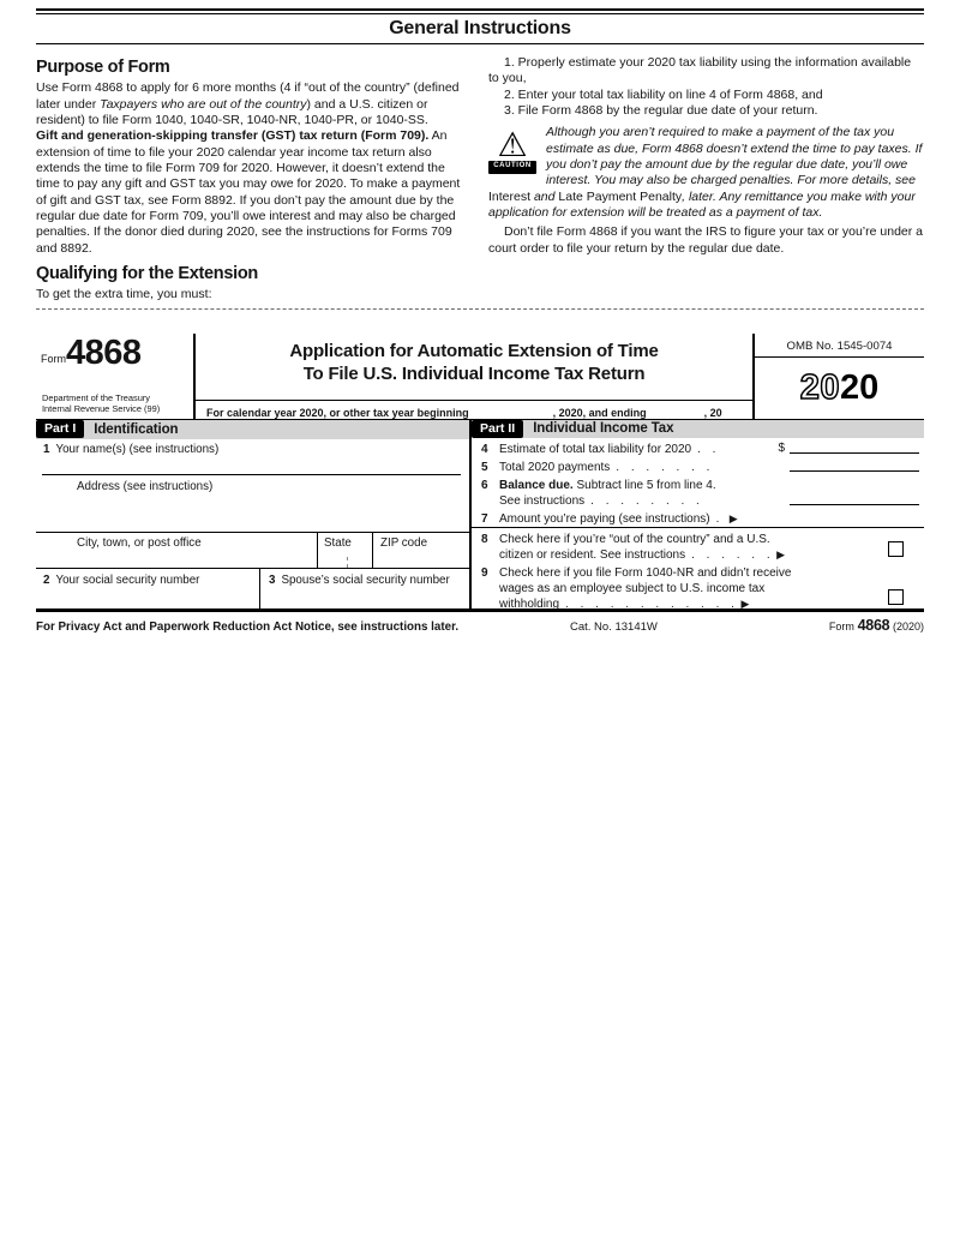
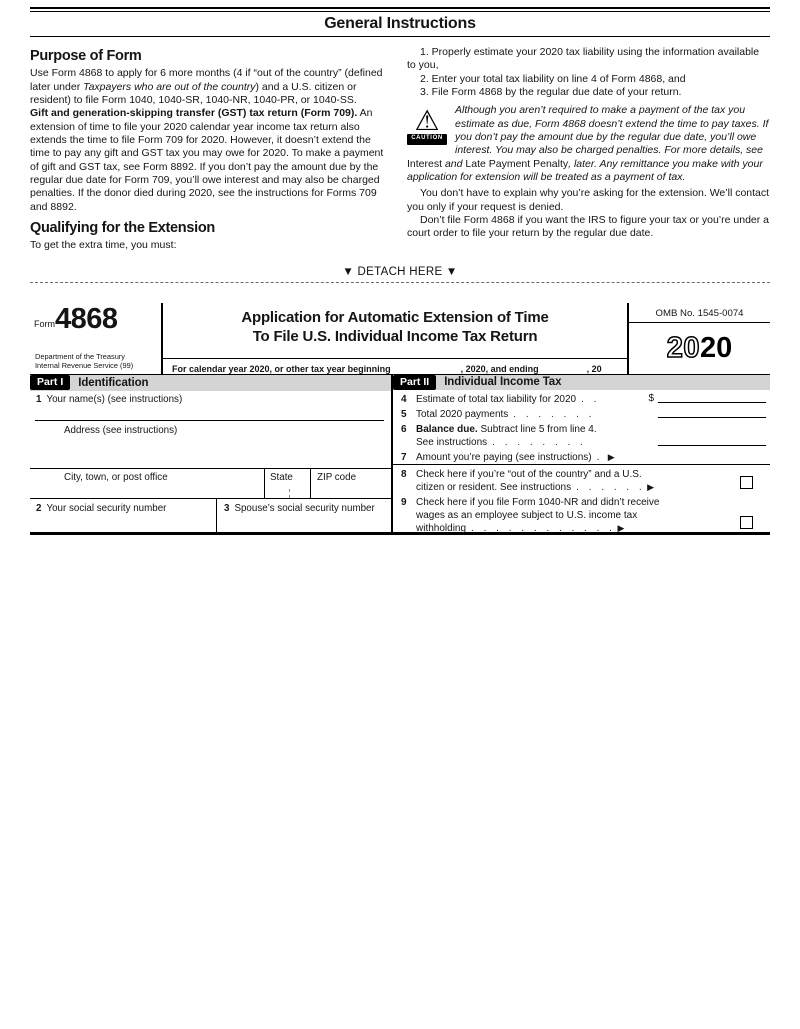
  General Instructions
  Purpose of Form
  Use Form 4868 to apply for 6 more months (4 if “out of the country” (defined later under Taxpayers who are out of the country) and a U.S. citizen or resident) to file Form 1040, 1040-SR, 1040-NR, 1040-PR, or 1040-SS.
  Gift and generation-skipping transfer (GST) tax return (Form 709). An extension of time to file your 2020 calendar year income tax return also extends the time to file Form 709 for 2020. However, it doesn’t extend the time to pay any gift and GST tax you may owe for 2020. To make a payment of gift and GST tax, see Form 8892. If you don’t pay the amount due by the regular due date for Form 709, you’ll owe interest and may also be charged penalties. If the donor died during 2020, see the instructions for Forms 709 and 8892.
  Qualifying for the Extension
  To get the extra time, you must:
  1. Properly estimate your 2020 tax liability using the information available to you,
  2. Enter your total tax liability on line 4 of Form 4868, and
  3. File Form 4868 by the regular due date of your return.
  ⚠
  Although you aren’t required to make a payment of the tax you estimate as due, Form 4868 doesn’t extend the time to pay taxes. If you don’t pay the amount due by the regular due date, you’ll owe interest. You may also be charged penalties. For more details, see Interest and Late Payment Penalty, later. Any remittance you make with your application for extension will be treated as a payment of tax.
+ You don’t have to explain why you’re asking for the extension. We’ll contact you only if your request is denied.
  Don’t file Form 4868 if you want the IRS to figure your tax or you’re under a court order to file your return by the regular due date.
+ ▼ DETACH HERE ▼
  Form
  4868
  Department of the Treasury
  Internal Revenue Service (99)
  Application for Automatic Extension of Time
  To File U.S. Individual Income Tax Return
  For calendar year 2020, or other tax year beginning , 2020, and ending , 20
  OMB No. 1545-0074
  20
  20
  Part I
  Identification
  1 Your name(s) (see instructions)
  Address (see instructions)
  City, town, or post office
  State
  ZIP code
  2 Your social security number
  3 Spouse’s social security number
  Part II
  Individual Income Tax
  4
  Estimate of total tax liability for 2020 . .
  $
  5
  Total 2020 payments . . . . . . .
  6
  Balance due. Subtract line 5 from line 4.
  See instructions . . . . . . . .
  7
  Amount you’re paying (see instructions) . ▶
  8
  Check here if you’re “out of the country” and a U.S.
  citizen or resident. See instructions . . . . . . ▶
  9
  Check here if you file Form 1040-NR and didn’t receive
  wages as an employee subject to U.S. income tax
  withholding . . . . . . . . . . . . ▶
- For Privacy Act and Paperwork Reduction Act Notice, see instructions later.
- Cat. No. 13141W
- Form 4868 (2020)
